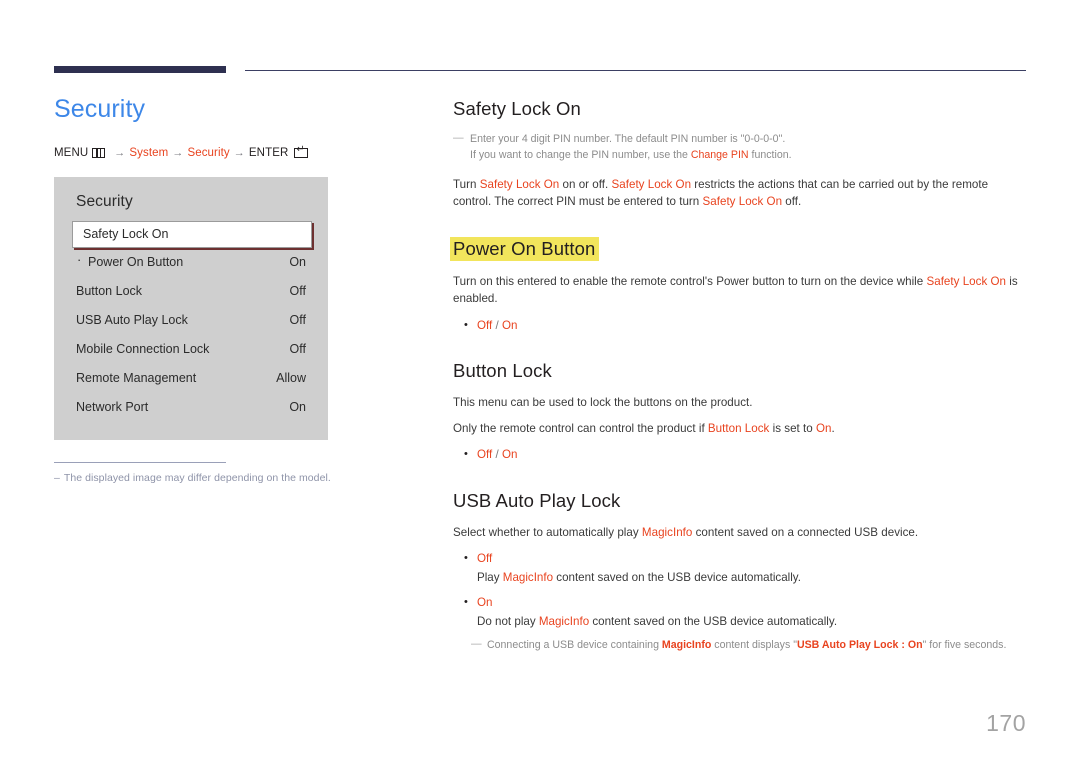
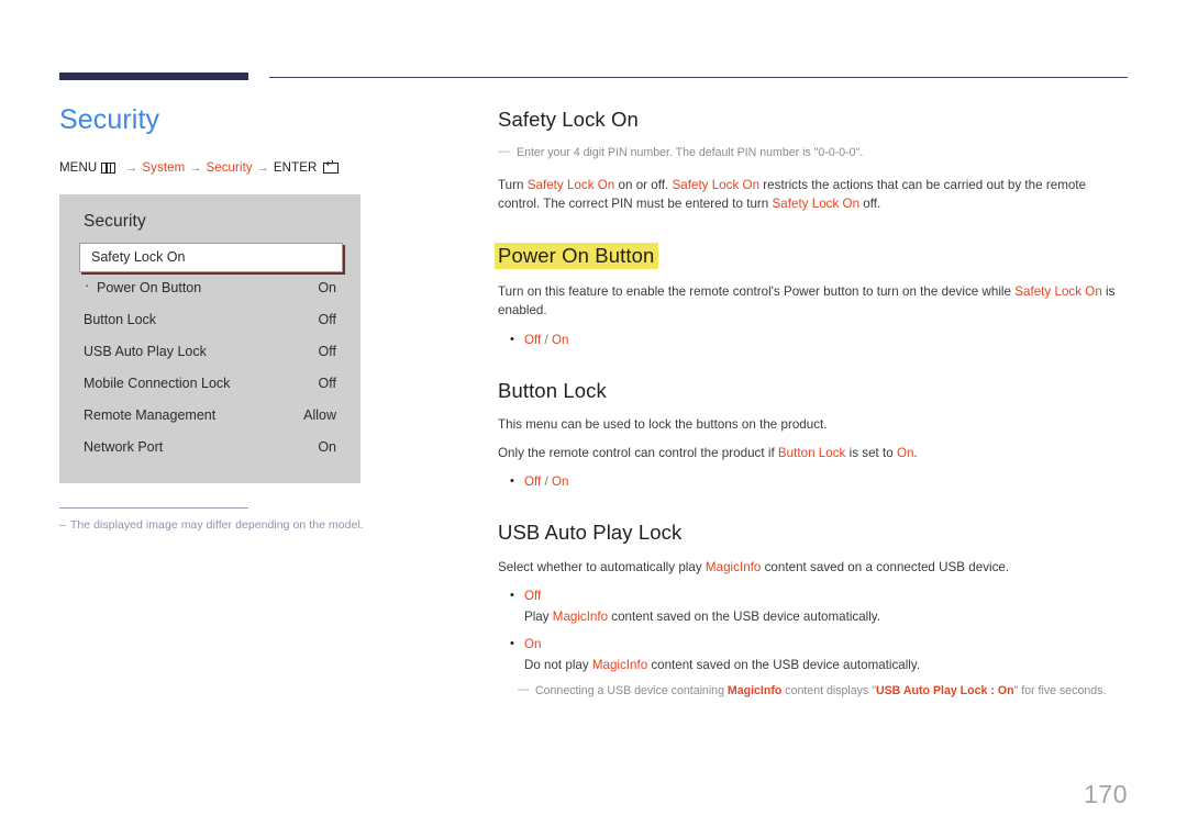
  Security
  MENU
  →
  System
  →
  Security
  →
  ENTER
  Security
  Safety Lock On
  Power On Button
  On
  Button Lock
  Off
  USB Auto Play Lock
  Off
  Mobile Connection Lock
  Off
  Remote Management
  Allow
  Network Port
  On
  – The displayed image may differ depending on the model.
  Safety Lock On
  —
  Enter your 4 digit PIN number. The default PIN number is "0-0-0-0".
- If you want to change the PIN number, use the Change PIN function.
  Turn Safety Lock On on or off. Safety Lock On restricts the actions that can be carried out by the remote control. The correct PIN must be entered to turn Safety Lock On off.
  Power On Button
- Turn on this entered to enable the remote control's Power button to turn on the device while Safety Lock On is enabled.
+ Turn on this feature to enable the remote control's Power button to turn on the device while Safety Lock On is enabled.
  •
  Off / On
  Button Lock
  This menu can be used to lock the buttons on the product.
  Only the remote control can control the product if Button Lock is set to On.
  •
  Off / On
  USB Auto Play Lock
  Select whether to automatically play MagicInfo content saved on a connected USB device.
  •
  Off
  Play MagicInfo content saved on the USB device automatically.
  •
  On
  Do not play MagicInfo content saved on the USB device automatically.
  —
  Connecting a USB device containing MagicInfo content displays "USB Auto Play Lock : On" for five seconds.
  170
